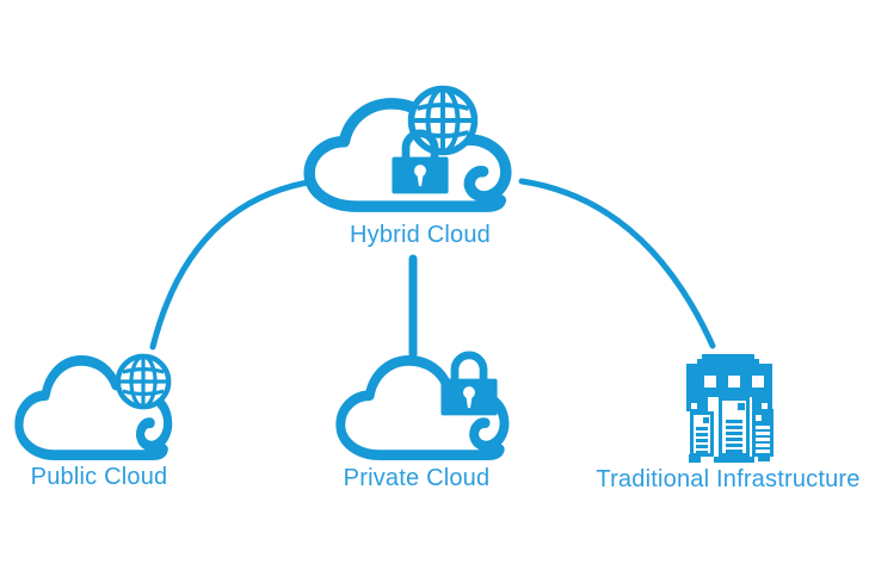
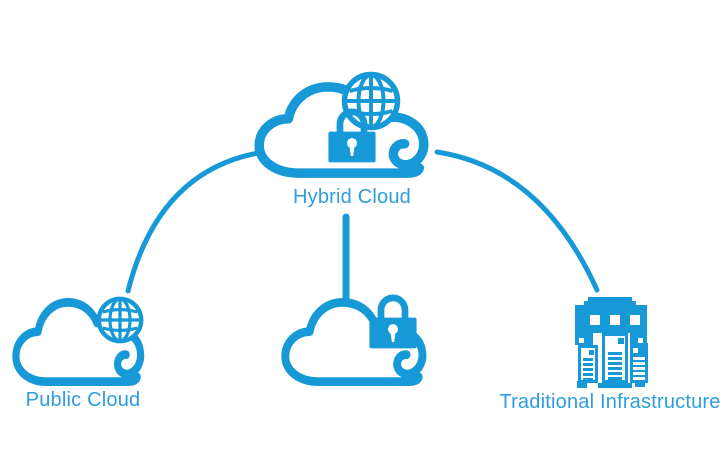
  Hybrid Cloud
  Public Cloud
- Private Cloud
  Traditional Infrastructure
